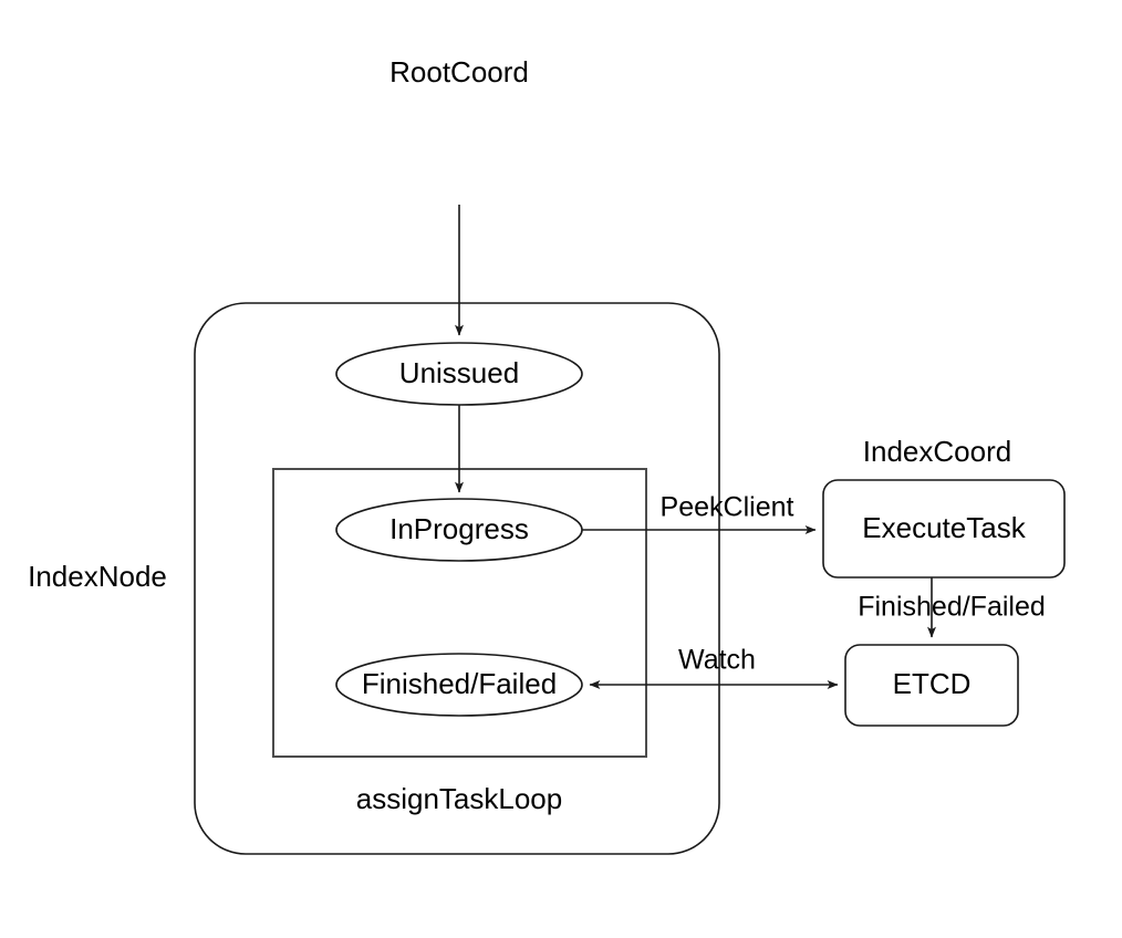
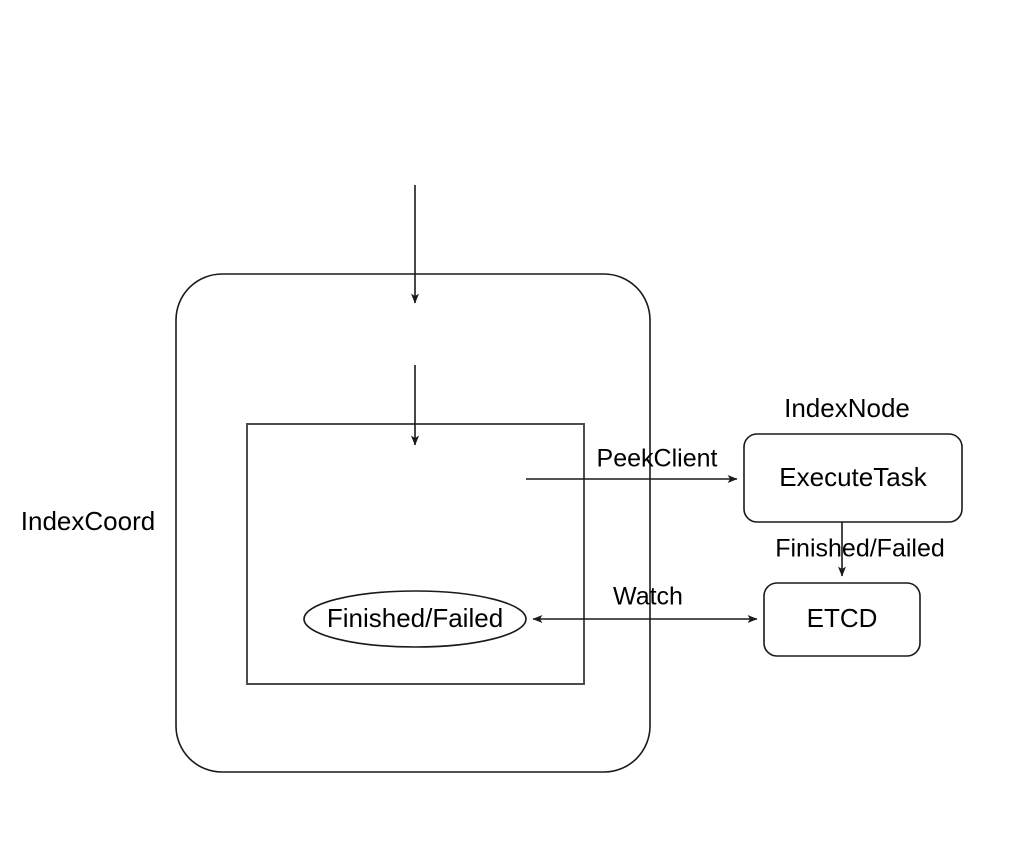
- IndexNode
+ IndexCoord
- assignTaskLoop
- RootCoord
- IndexCoord
+ IndexNode
- Unissued
- InProgress
  Finished/Failed
  ExecuteTask
  ETCD
  PeekClient
  Finished/Failed
  Watch
